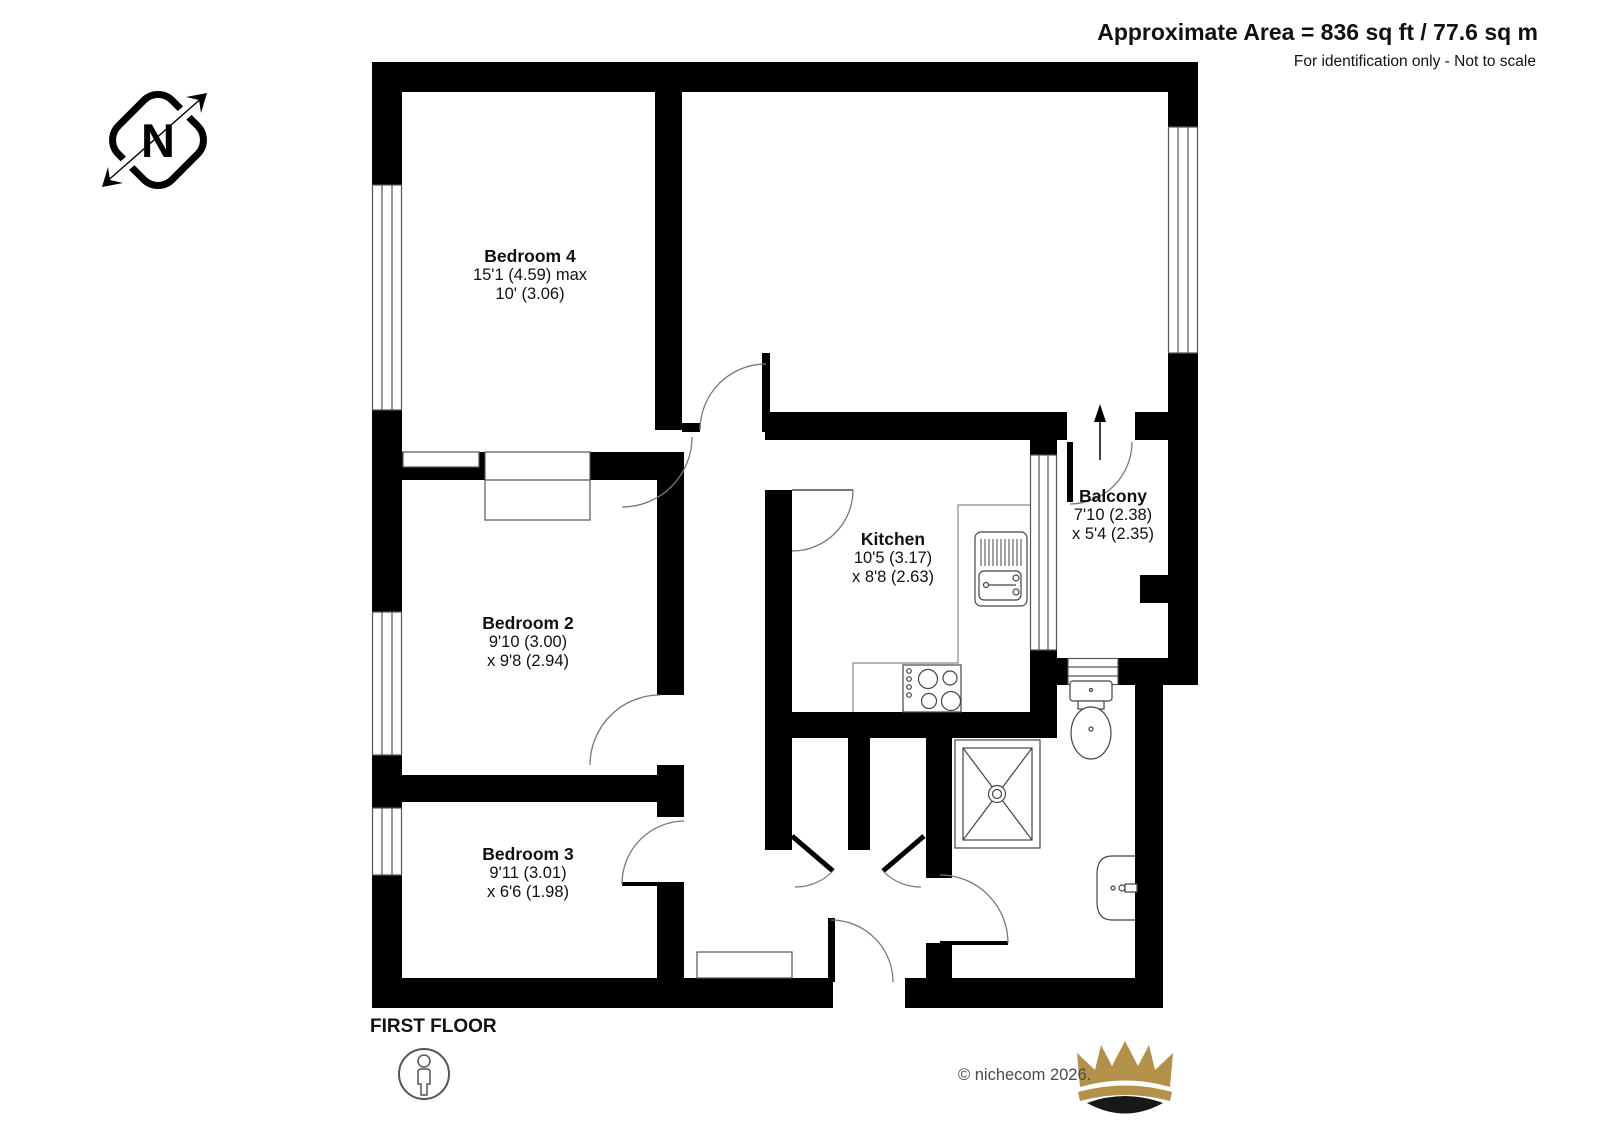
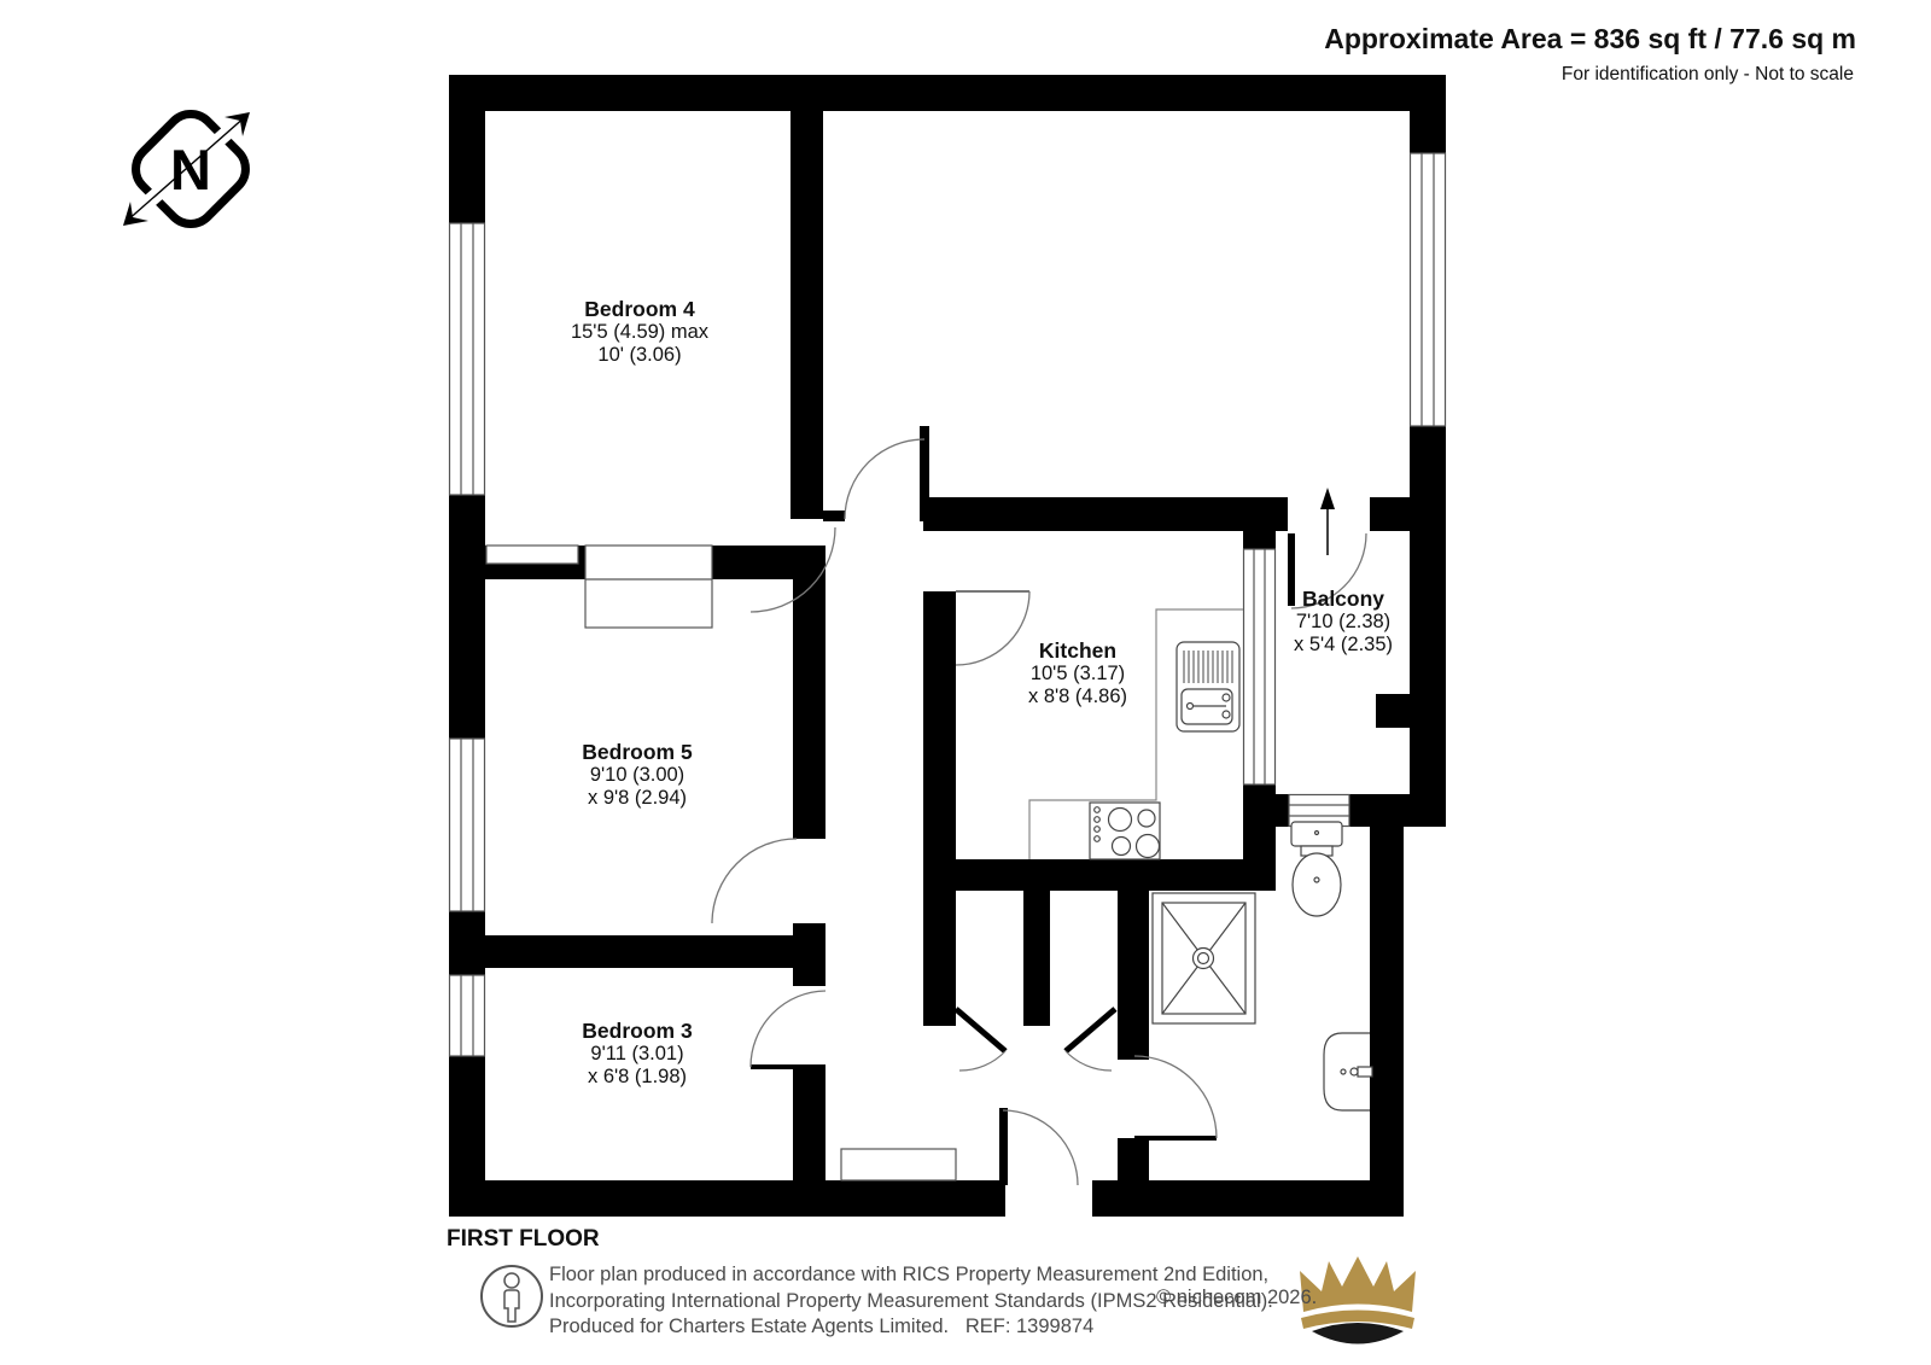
  N
  Approximate Area = 836 sq ft / 77.6 sq m
  For identification only - Not to scale
  Bedroom 4
- 15'1 (4.59) max
+ 15'5 (4.59) max
  10' (3.06)
  Kitchen
  10'5 (3.17)
- x 8'8 (2.63)
+ x 8'8 (4.86)
  Balcony
  7'10 (2.38)
  x 5'4 (2.35)
- Bedroom 2
+ Bedroom 5
  9'10 (3.00)
  x 9'8 (2.94)
  Bedroom 3
  9'11 (3.01)
- x 6'6 (1.98)
+ x 6'8 (1.98)
  FIRST FLOOR
+ Floor plan produced in accordance with RICS Property Measurement 2nd Edition,
+ Incorporating International Property Measurement Standards (IPMS2 Residential).
+ Produced for Charters Estate Agents Limited. REF: 1399874
  © nichecom 2026.
